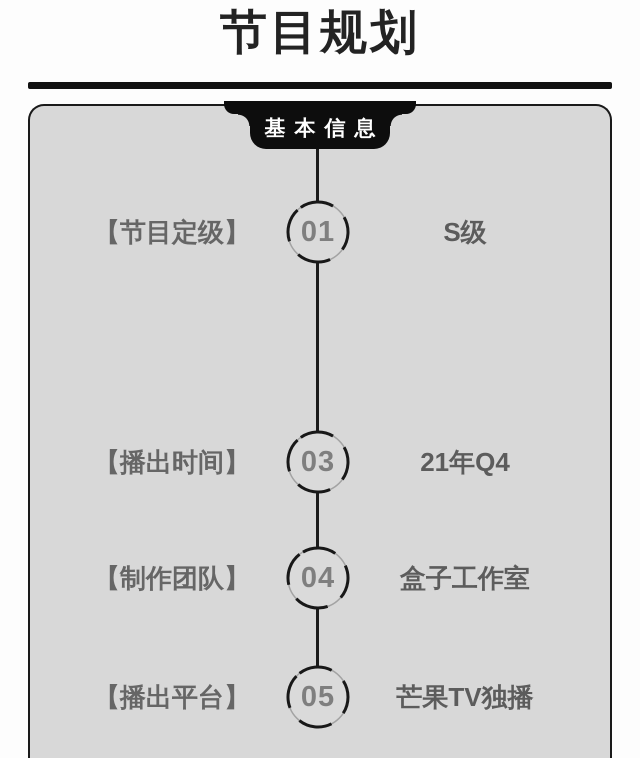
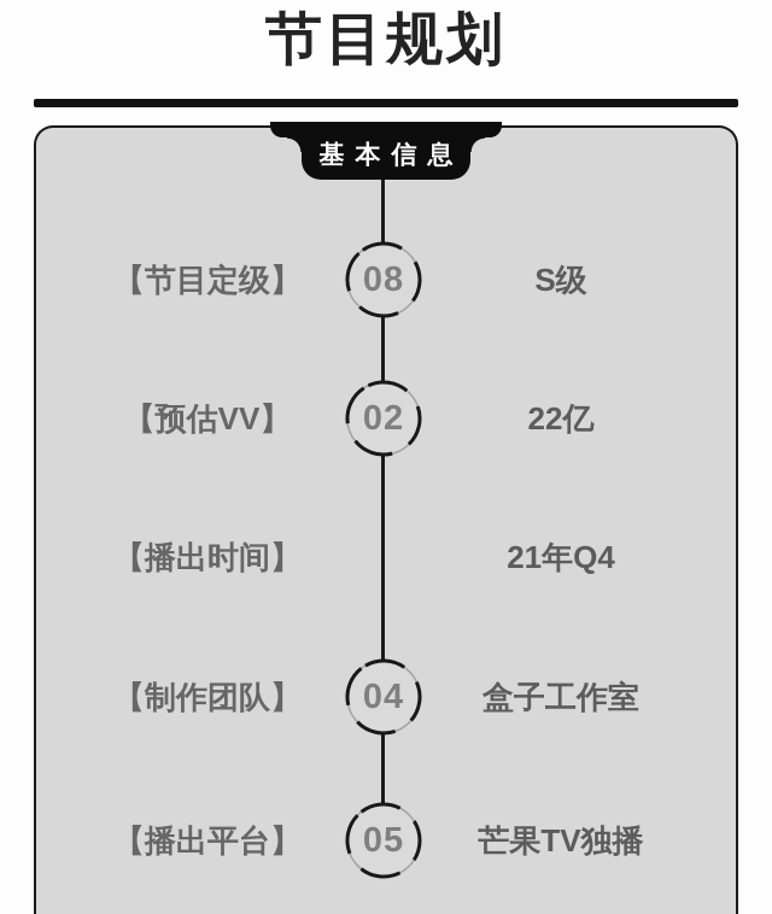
  节目规划
  基本信息
  【节目定级】
- 01
+ 08
  S级
+ 【预估VV】
+ 02
+ 22亿
  【播出时间】
- 03
  21年Q4
  【制作团队】
  04
  盒子工作室
  【播出平台】
  05
  芒果TV独播
